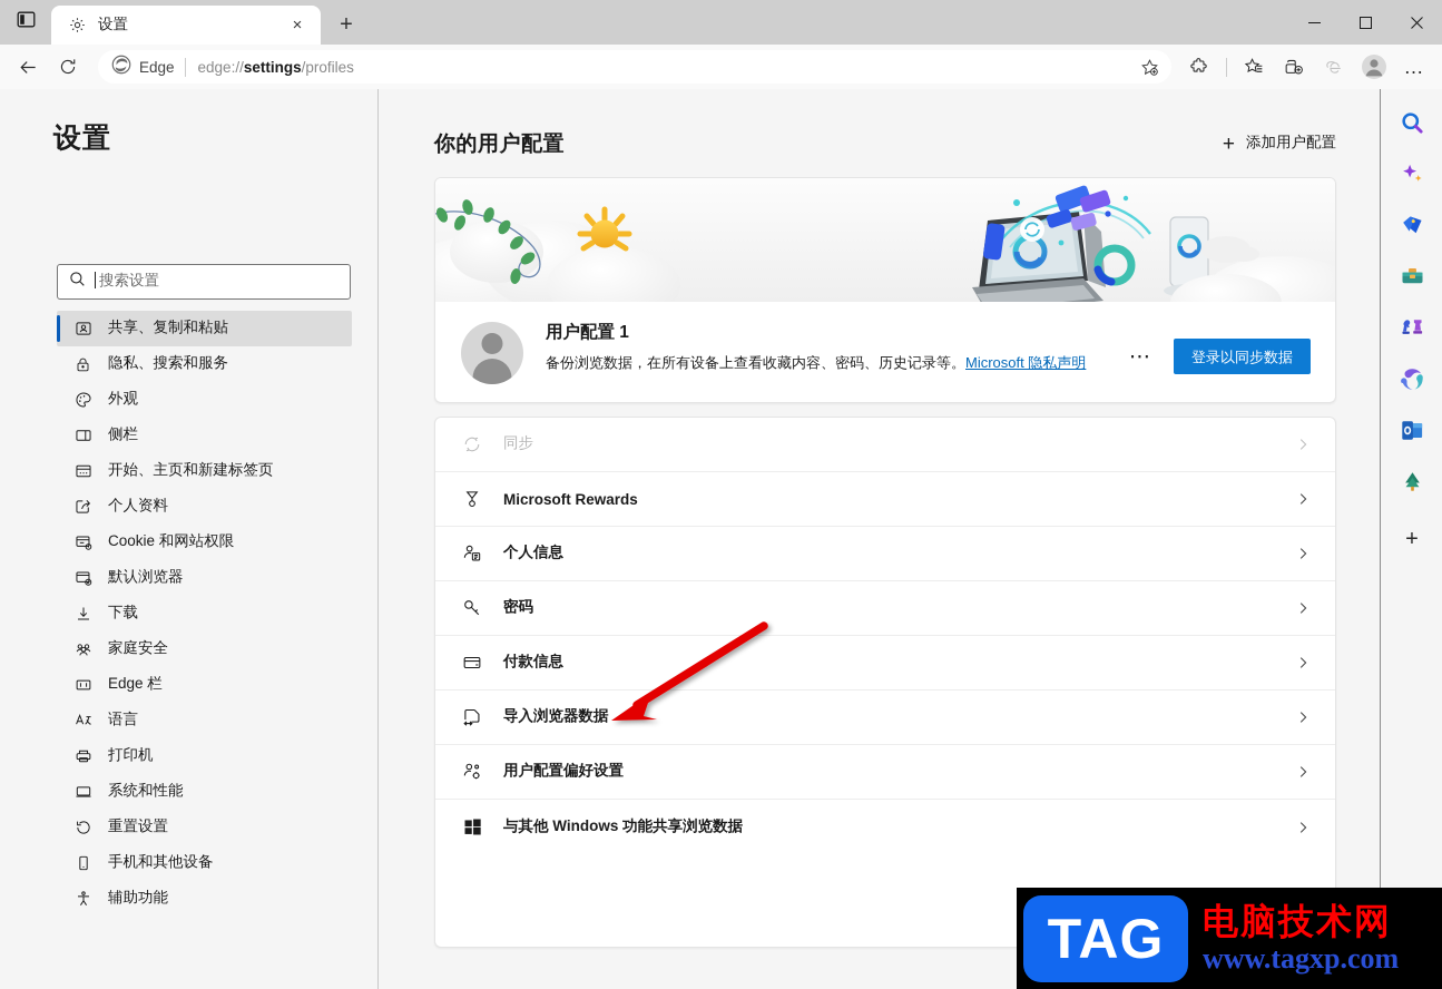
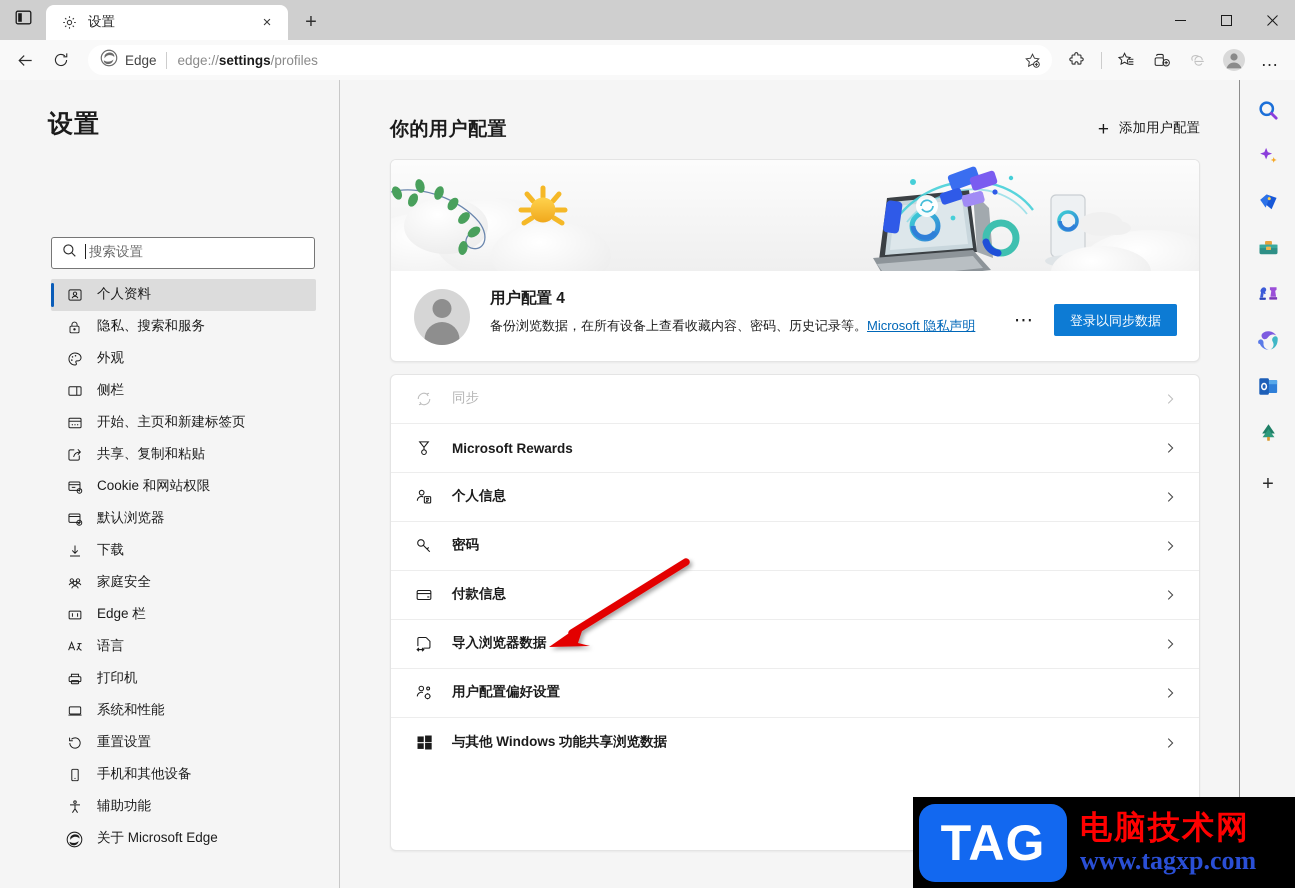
  设置
  ×
  +
  Edge
  edge://settings/profiles
  …
  设置
  搜索设置
- 共享、复制和粘贴
+ 个人资料
  隐私、搜索和服务
  外观
  侧栏
  开始、主页和新建标签页
- 个人资料
+ 共享、复制和粘贴
  Cookie 和网站权限
  默认浏览器
  下载
  家庭安全
  Edge 栏
  语言
  打印机
  系统和性能
  重置设置
  手机和其他设备
  辅助功能
+ 关于 Microsoft Edge
  你的用户配置
  +
  添加用户配置
- 用户配置 1
+ 用户配置 4
  备份浏览数据，在所有设备上查看收藏内容、密码、历史记录等。Microsoft 隐私声明
  ⋯
  登录以同步数据
  同步
  Microsoft Rewards
  个人信息
  密码
  付款信息
  导入浏览器数据
  用户配置偏好设置
  与其他 Windows 功能共享浏览数据
  +
  TAG
  电脑技术网
  www.tagxp.com
